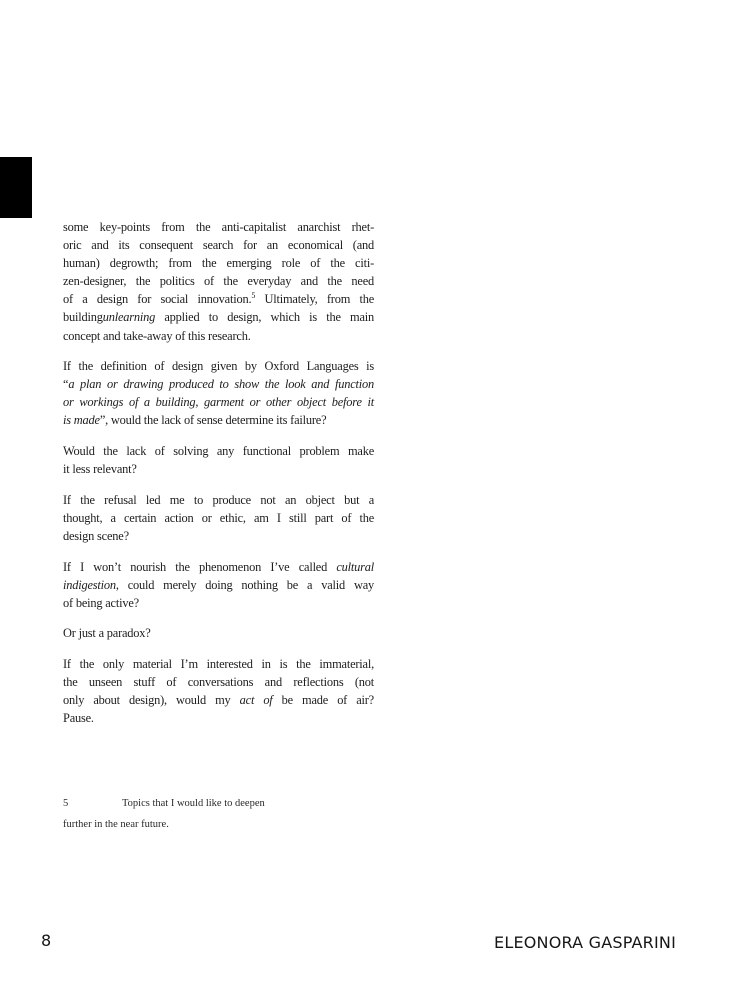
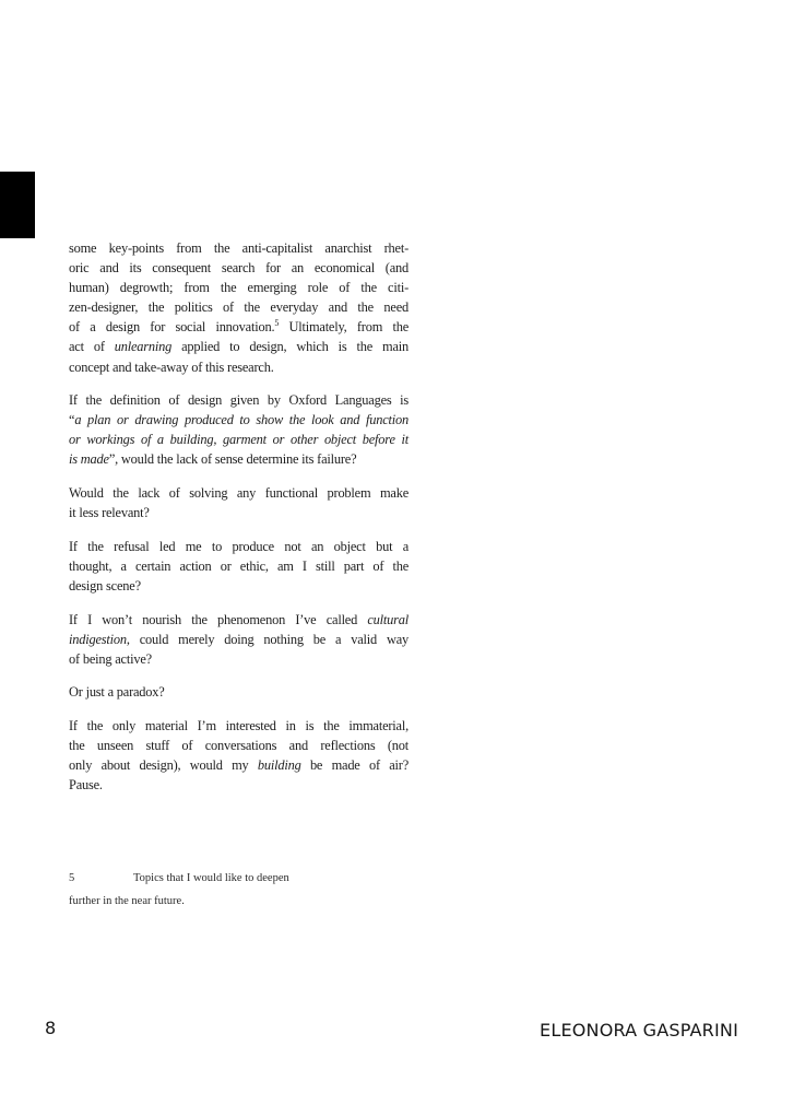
  some key-points from the anti-capitalist anarchist rhet-
  oric and its consequent search for an economical (and
  human) degrowth; from the emerging role of the citi-
  zen-designer, the politics of the everyday and the need
  of a design for social innovation.5 Ultimately, from the
- buildingunlearning applied to design, which is the main
+ act of unlearning applied to design, which is the main
  concept and take-away of this research.
  If the definition of design given by Oxford Languages is
  “a plan or drawing produced to show the look and function
  or workings of a building, garment or other object before it
  is made”, would the lack of sense determine its failure?
  Would the lack of solving any functional problem make
  it less relevant?
  If the refusal led me to produce not an object but a
  thought, a certain action or ethic, am I still part of the
  design scene?
  If I won’t nourish the phenomenon I’ve called cultural
  indigestion, could merely doing nothing be a valid way
  of being active?
  Or just a paradox?
  If the only material I’m interested in is the immaterial,
  the unseen stuff of conversations and reflections (not
- only about design), would my act of be made of air?
+ only about design), would my building be made of air?
  Pause.
  5 Topics that I would like to deepen
  further in the near future.
  8
  ELEONORA GASPARINI
